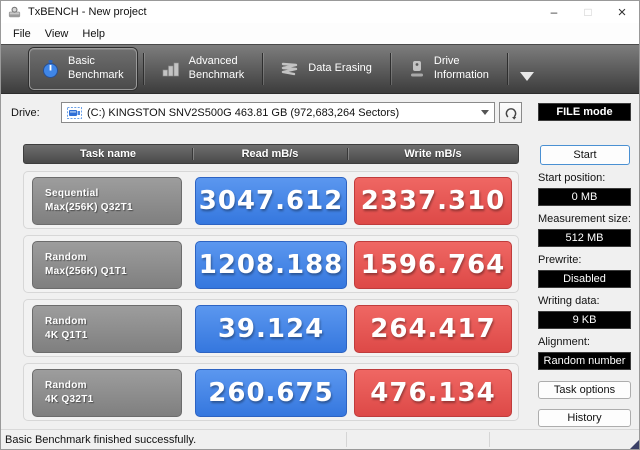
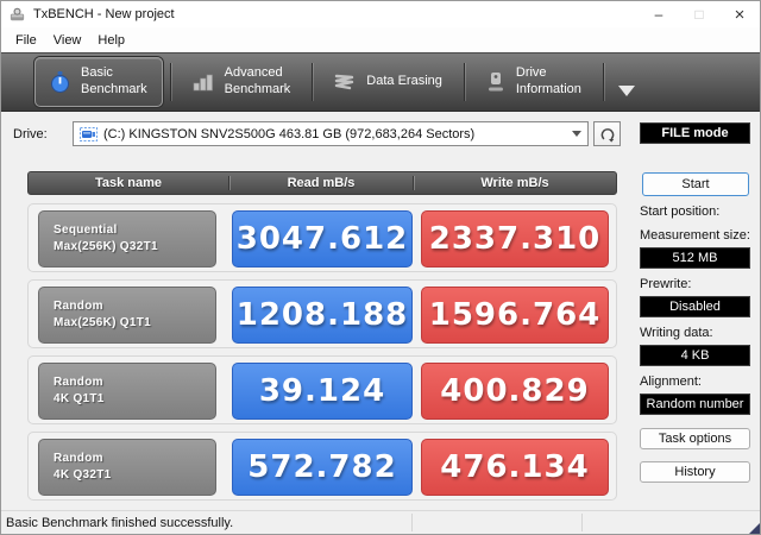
  TxBENCH - New project
  –
  □
  ×
  File
  View
  Help
  Basic
  Benchmark
  Advanced
  Benchmark
  Data Erasing
  Drive
  Information
  Drive:
  (C:) KINGSTON SNV2S500G 463.81 GB (972,683,264 Sectors)
  FILE mode
  Task name
  Read mB/s
  Write mB/s
  Sequential
  Max(256K) Q32T1
  3047.612
  2337.310
  Random
  Max(256K) Q1T1
  1208.188
  1596.764
  Random
  4K Q1T1
  39.124
- 264.417
+ 400.829
  Random
  4K Q32T1
- 260.675
+ 572.782
  476.134
  Start
  Start position:
- 0 MB
  Measurement size:
  512 MB
  Prewrite:
  Disabled
  Writing data:
- 9 KB
+ 4 KB
  Alignment:
  Random number
  Task options
  History
  Basic Benchmark finished successfully.
